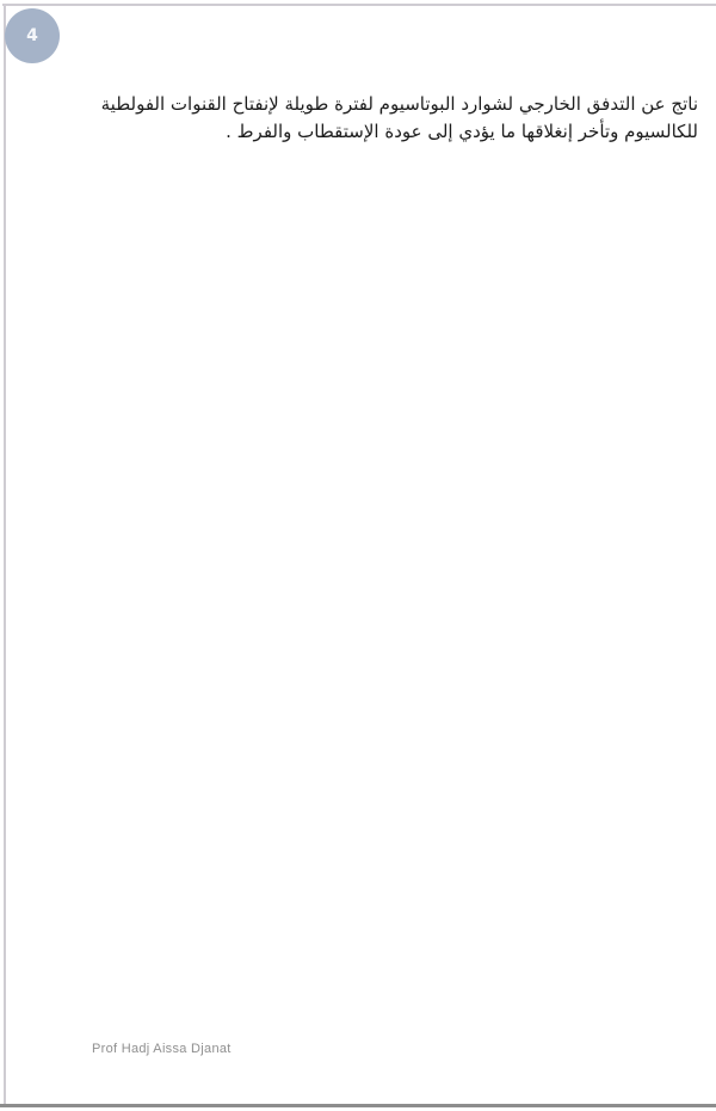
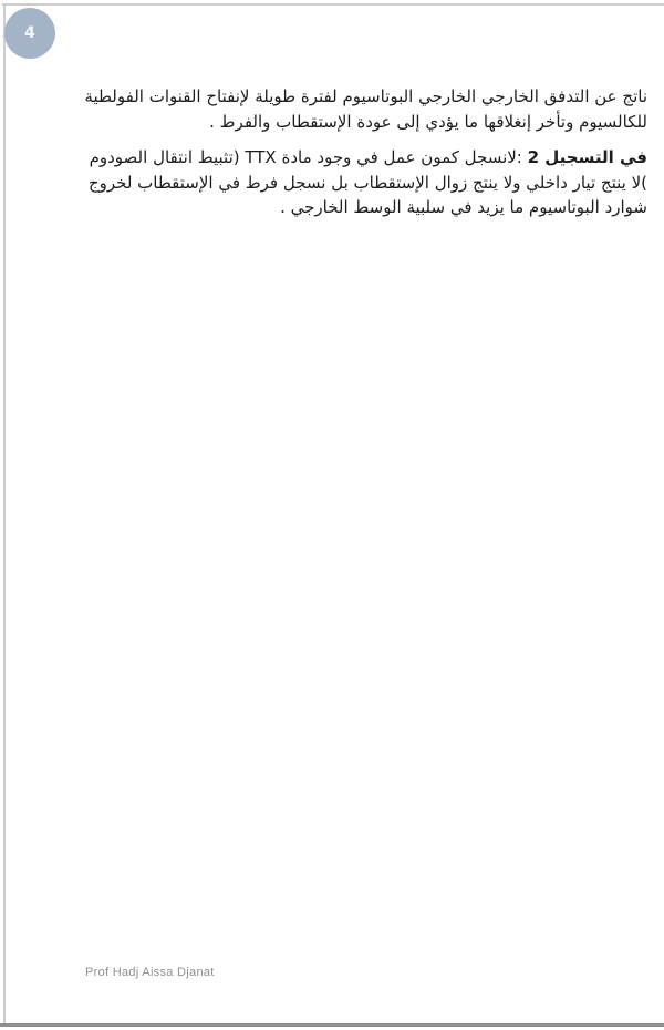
  4
- ناتج عن التدفق الخارجي لشوارد البوتاسيوم لفترة طويلة لإنفتاح القنوات الفولطية للكالسيوم وتأخر إنغلاقها ما يؤدي إلى عودة الإستقطاب والفرط .
+ ناتج عن التدفق الخارجي الخارجي البوتاسيوم لفترة طويلة لإنفتاح القنوات الفولطية للكالسيوم وتأخر إنغلاقها ما يؤدي إلى عودة الإستقطاب والفرط .
+ في التسجيل 2 :لانسجل كمون عمل في وجود مادة TTX (تثبيط انتقال الصودوم )لا ينتج تيار داخلي ولا ينتج زوال الإستقطاب بل نسجل فرط في الإستقطاب لخروج شوارد البوتاسيوم ما يزيد في سلبية الوسط الخارجي .
  Prof Hadj Aissa Djanat
